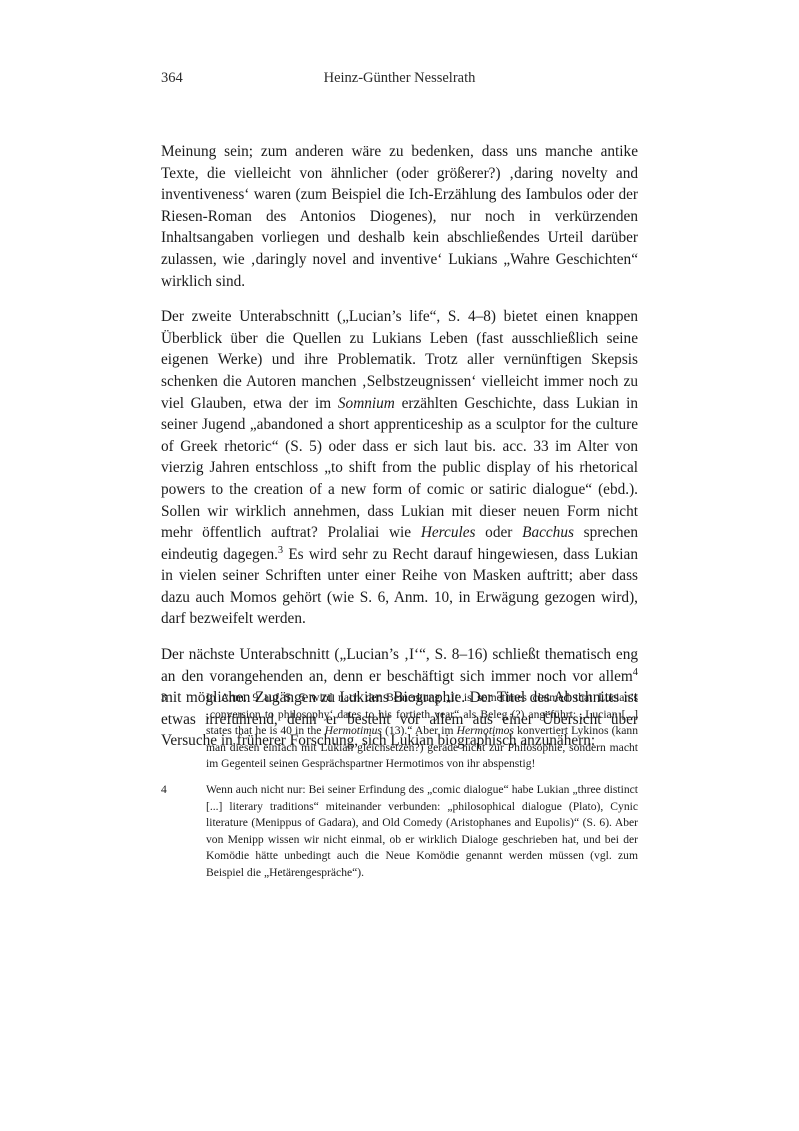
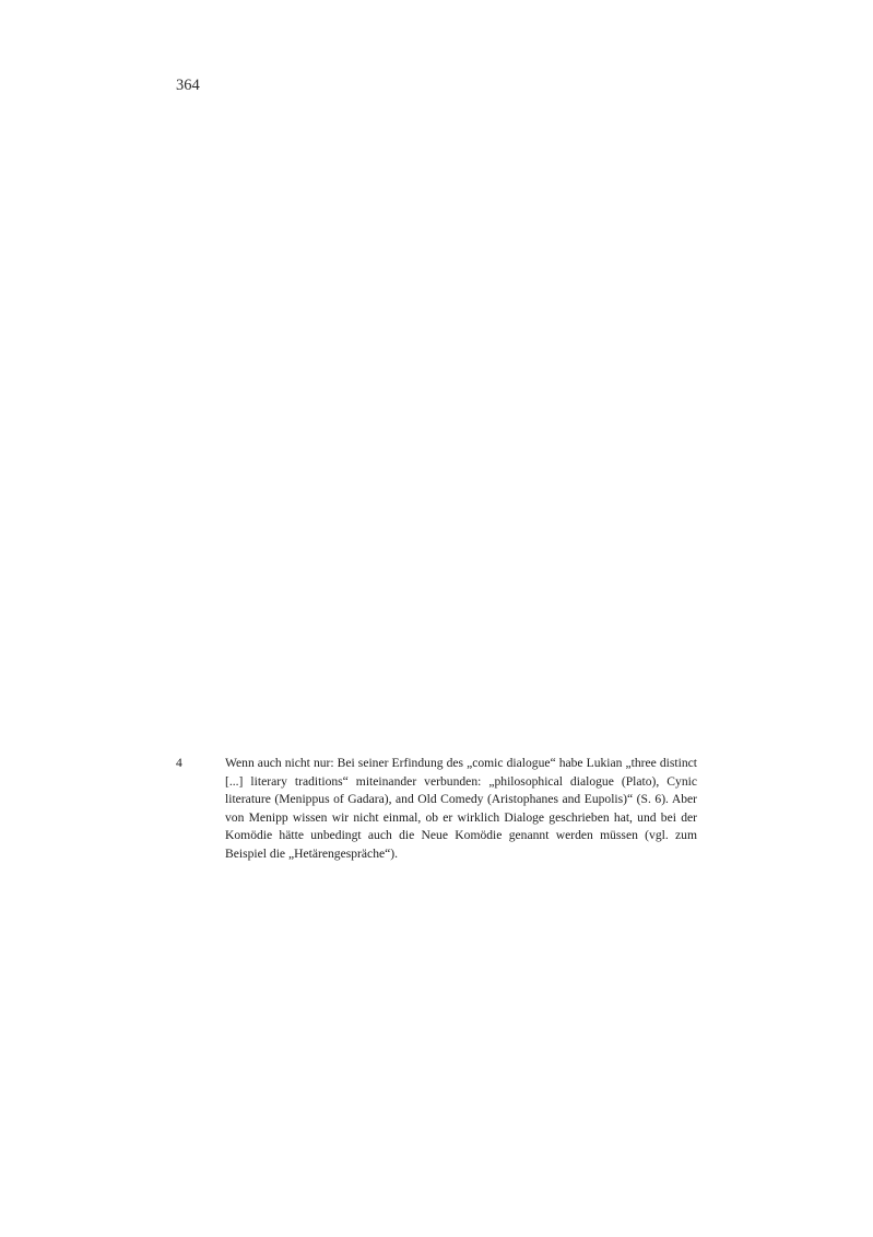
  364
- Heinz-Günther Nesselrath
- Meinung sein; zum anderen wäre zu bedenken, dass uns manche antike Texte, die vielleicht von ähnlicher (oder größerer?) ‚daring novelty and inventiveness‘ waren (zum Beispiel die Ich-Erzählung des Iambulos oder der Riesen-Roman des Antonios Diogenes), nur noch in verkürzenden Inhaltsangaben vorliegen und deshalb kein abschließendes Urteil darüber zulassen, wie ‚daringly novel and inventive‘ Lukians „Wahre Geschichten“ wirklich sind.
- Der zweite Unterabschnitt („Lucian’s life“, S. 4–8) bietet einen knappen Überblick über die Quellen zu Lukians Leben (fast ausschließlich seine eigenen Werke) und ihre Problematik. Trotz aller vernünftigen Skepsis schenken die Autoren manchen ‚Selbstzeugnissen‘ vielleicht immer noch zu viel Glauben, etwa der im Somnium erzählten Geschichte, dass Lukian in seiner Jugend „abandoned a short apprenticeship as a sculptor for the culture of Greek rhetoric“ (S. 5) oder dass er sich laut bis. acc. 33 im Alter von vierzig Jahren entschloss „to shift from the public display of his rhetorical powers to the creation of a new form of comic or satiric dialogue“ (ebd.). Sollen wir wirklich annehmen, dass Lukian mit dieser neuen Form nicht mehr öffentlich auftrat? Prolaliai wie Hercules oder Bacchus sprechen eindeutig dagegen.3 Es wird sehr zu Recht darauf hingewiesen, dass Lukian in vielen seiner Schriften unter einer Reihe von Masken auftritt; aber dass dazu auch Momos gehört (wie S. 6, Anm. 10, in Erwägung gezogen wird), darf bezweifelt werden.
- Der nächste Unterabschnitt („Lucian’s ‚I‘“, S. 8–16) schließt thematisch eng an den vorangehenden an, denn er beschäftigt sich immer noch vor allem4 mit möglichen Zugängen zu Lukians Biographie. Der Titel des Abschnitts ist etwas irreführend, denn er besteht vor allem aus einer Übersicht über Versuche in früherer Forschung, sich Lukian biographisch anzunähern:
- 3
- In Anm. 9 auf S. 5 wird nach der Bemerkung „It is sometimes claimed that Lucian’s ‚conversion to philosophy‘ dates to his fortieth year“ als Beleg (?) angeführt: „Lucian [...] states that he is 40 in the Hermotimus (13).“ Aber im Hermotimos konvertiert Lykinos (kann man diesen einfach mit Lukian gleichsetzen?) gerade nicht zur Philosophie, sondern macht im Gegenteil seinen Gesprächspartner Hermotimos von ihr abspenstig!
  4
  Wenn auch nicht nur: Bei seiner Erfindung des „comic dialogue“ habe Lukian „three distinct [...] literary traditions“ miteinander verbunden: „philosophical dialogue (Plato), Cynic literature (Menippus of Gadara), and Old Comedy (Aristophanes and Eupolis)“ (S. 6). Aber von Menipp wissen wir nicht einmal, ob er wirklich Dialoge geschrieben hat, und bei der Komödie hätte unbedingt auch die Neue Komödie genannt werden müssen (vgl. zum Beispiel die „Hetärengespräche“).
